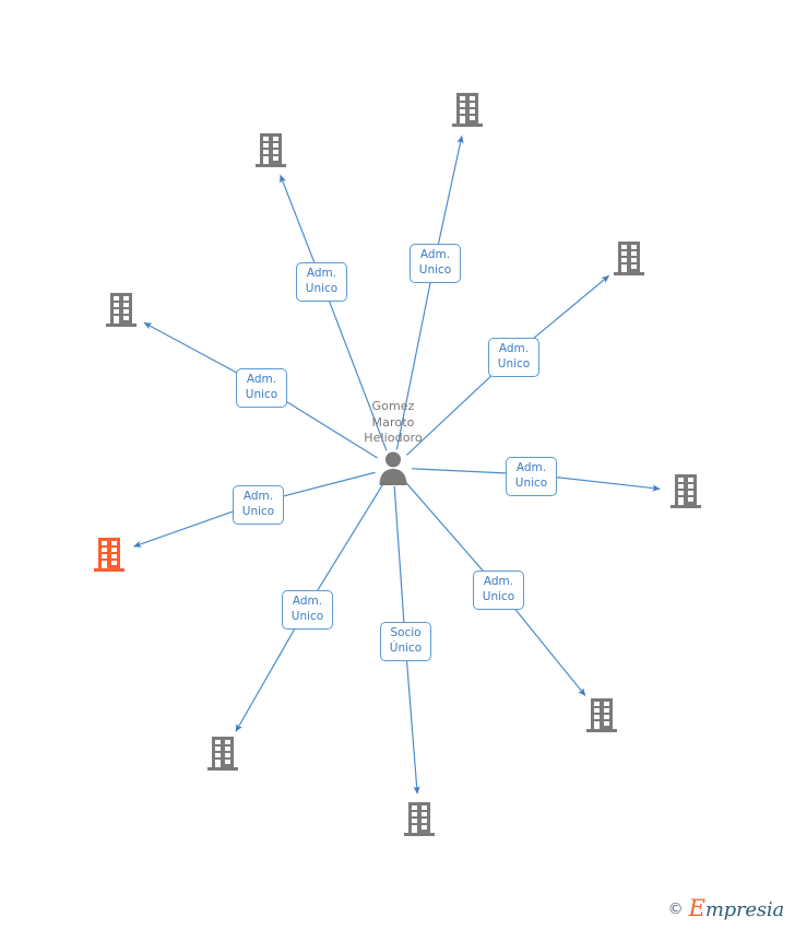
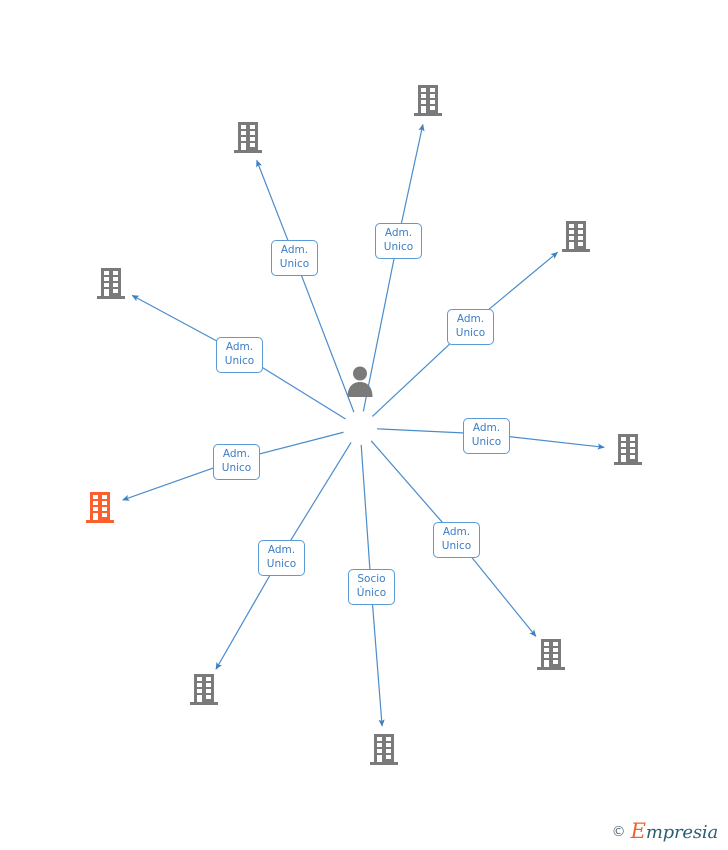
- Gomez
- Maroto
- Heliodoro
  Adm.
  Unico
  Adm.
  Unico
  Adm.
  Unico
  Adm.
  Unico
  Adm.
  Unico
  Adm.
  Unico
  Adm.
  Unico
  Adm.
  Unico
  Socio
  Único
  ©
  Empresia
